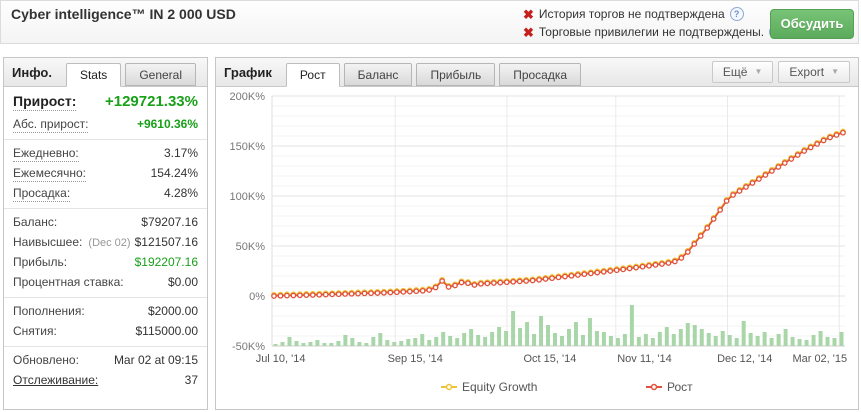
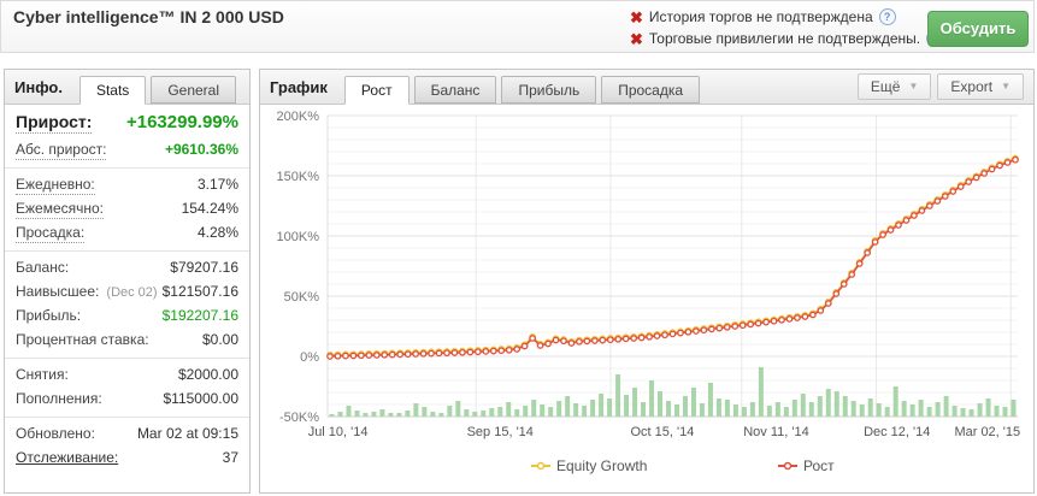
  Cyber intelligence™ IN 2 000 USD
  ✖
  История торгов не подтверждена
  ?
  ✖
  Торговые привилегии не подтверждены.
  Обсудить
  Инфо.
  Stats
  General
  Прирост:
- +129721.33%
+ +163299.99%
  Абс. прирост:
  +9610.36%
  Ежедневно:
  3.17%
  Ежемесячно:
  154.24%
  Просадка:
  4.28%
  Баланс:
  $79207.16
  Наивысшее:
  (Dec 02) $121507.16
  Прибыль:
  $192207.16
  Процентная ставка:
  $0.00
- Пополнения:
+ Снятия:
  $2000.00
- Снятия:
+ Пополнения:
  $115000.00
  Обновлено:
  Mar 02 at 09:15
  Отслеживание:
  37
  График
  Рост
  Баланс
  Прибыль
  Просадка
  Ещё
  ▼
  Export
  ▼
  200K%
  150K%
  100K%
  50K%
  0%
  -50K%
  Jul 10, '14
  Sep 15, '14
  Oct 15, '14
  Nov 11, '14
  Dec 12, '14
  Mar 02, '15
  Equity Growth
  Рост
